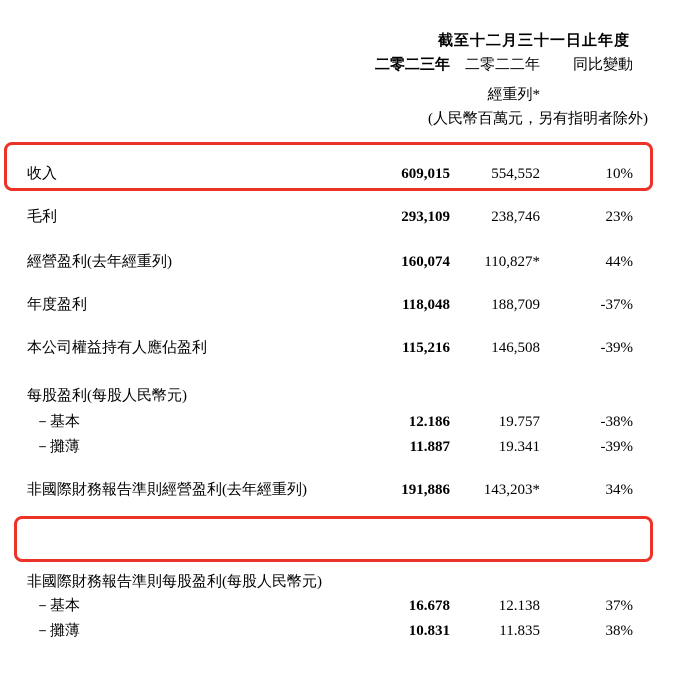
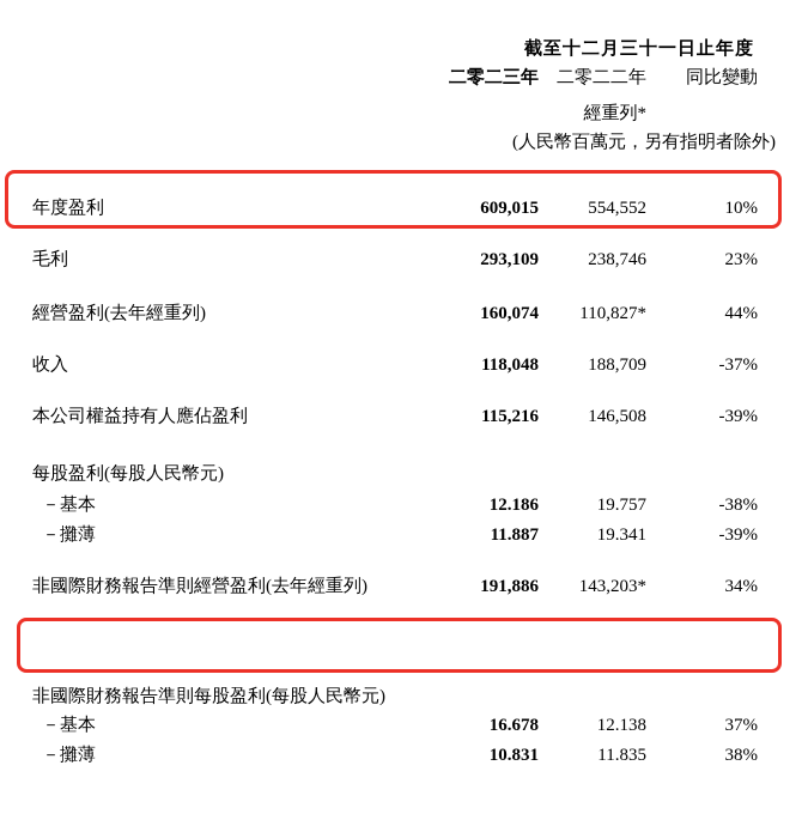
  截至十二月三十一日止年度
  二零二三年
  二零二二年
  同比變動
  經重列*
  (人民幣百萬元，另有指明者除外)
- 收入
+ 年度盈利
  609,015
  554,552
  10%
  毛利
  293,109
  238,746
  23%
  經營盈利(去年經重列)
  160,074
  110,827*
  44%
- 年度盈利
+ 收入
  118,048
  188,709
  -37%
  本公司權益持有人應佔盈利
  115,216
  146,508
  -39%
  每股盈利(每股人民幣元)
  －基本
  12.186
  19.757
  -38%
  －攤薄
  11.887
  19.341
  -39%
  非國際財務報告準則經營盈利(去年經重列)
  191,886
  143,203*
  34%
  非國際財務報告準則每股盈利(每股人民幣元)
  －基本
  16.678
  12.138
  37%
  －攤薄
  10.831
  11.835
  38%
